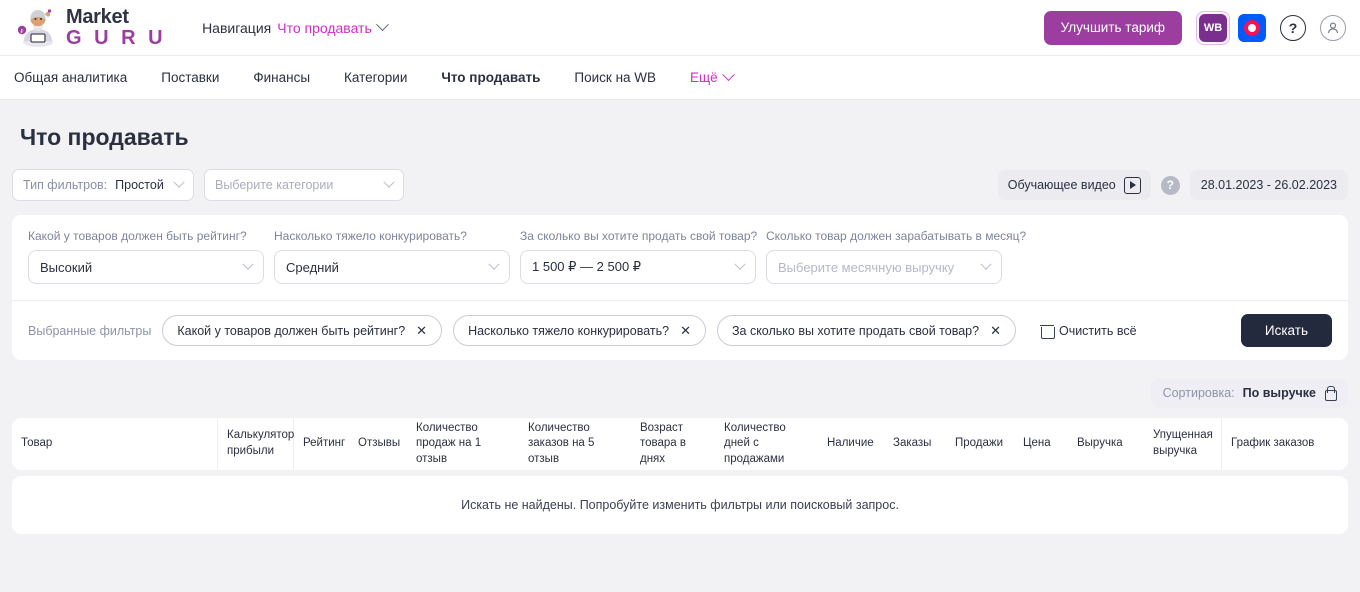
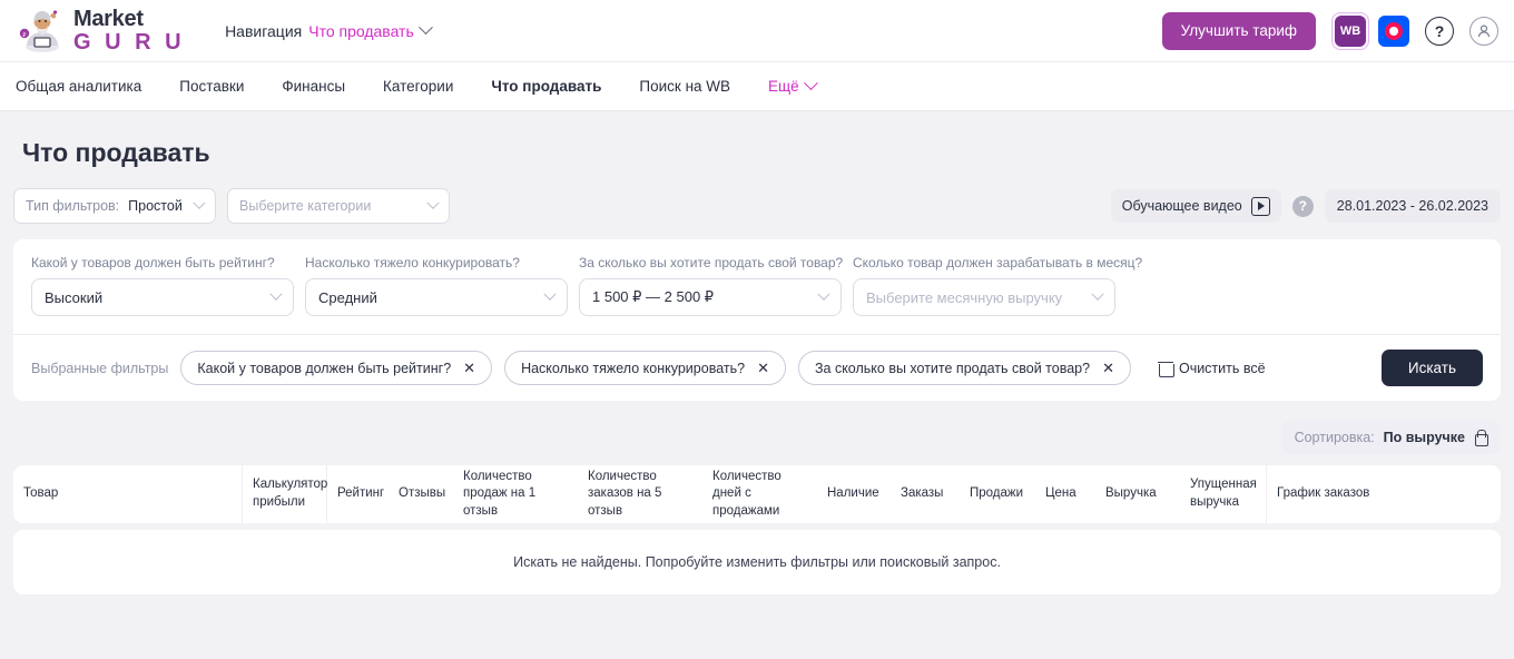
  Market
  G U R U
  Навигация
  Что продавать
  Улучшить тариф
  WB
  ?
  Общая аналитика
  Поставки
  Финансы
  Категории
  Что продавать
  Поиск на WB
  Ещё
  Что продавать
  Тип фильтров:
  Простой
  Выберите категории
  Обучающее видео
  ?
  28.01.2023 - 26.02.2023
  Какой у товаров должен быть рейтинг?
  Высокий
  Насколько тяжело конкурировать?
  Средний
  За сколько вы хотите продать свой товар?
  1 500 ₽ — 2 500 ₽
  Сколько товар должен зарабатывать в месяц?
  Выберите месячную выручку
  Выбранные фильтры
  Какой у товаров должен быть рейтинг?
  ✕
  Насколько тяжело конкурировать?
  ✕
  За сколько вы хотите продать свой товар?
  ✕
  Очистить всё
  Искать
  Сортировка:
  По выручке
  Товар
  Калькулятор прибыли
  Рейтинг
  Отзывы
  Количество продаж на 1 отзыв
  Количество заказов на 5 отзыв
- Возраст товара в днях
  Количество дней с продажами
  Наличие
  Заказы
  Продажи
  Цена
  Выручка
  Упущенная выручка
  График заказов
  Искать не найдены. Попробуйте изменить фильтры или поисковый запрос.
